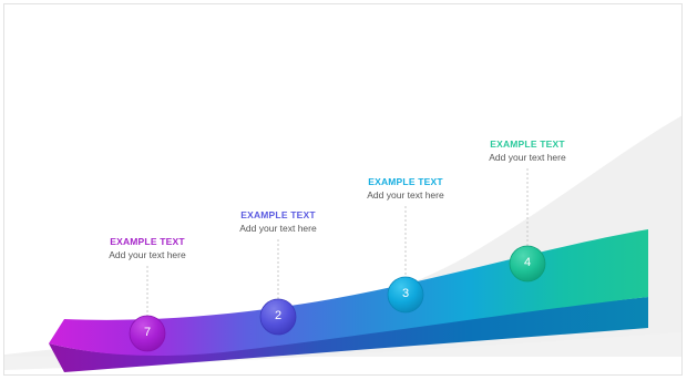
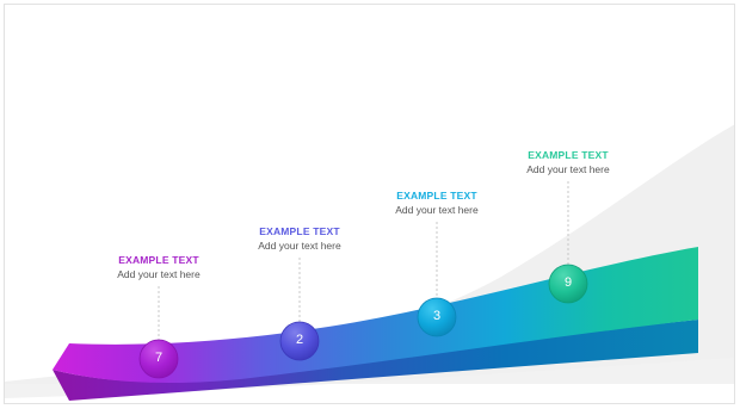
  EXAMPLE TEXT
  Add your text here
  EXAMPLE TEXT
  Add your text here
  EXAMPLE TEXT
  Add your text here
  EXAMPLE TEXT
  Add your text here
  7
  2
  3
- 4
+ 9
